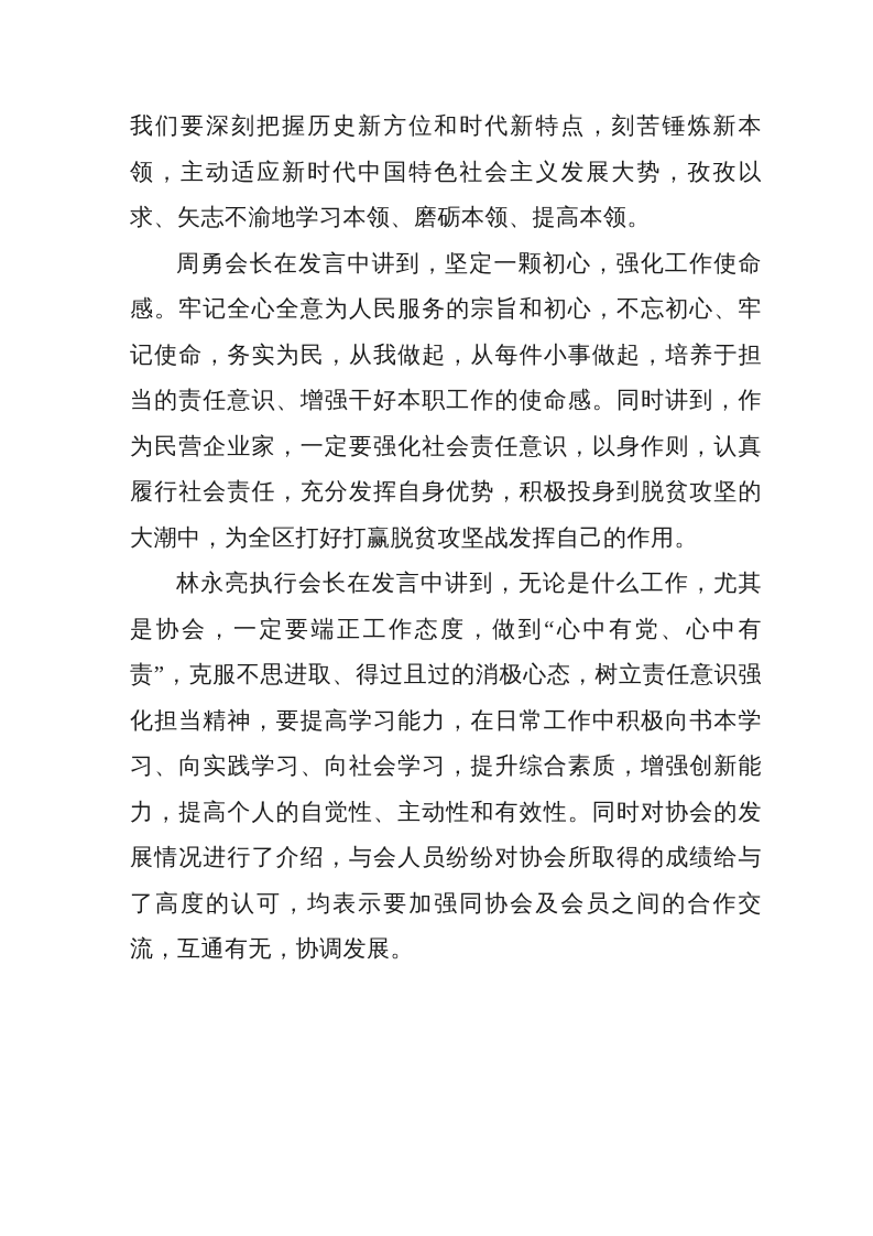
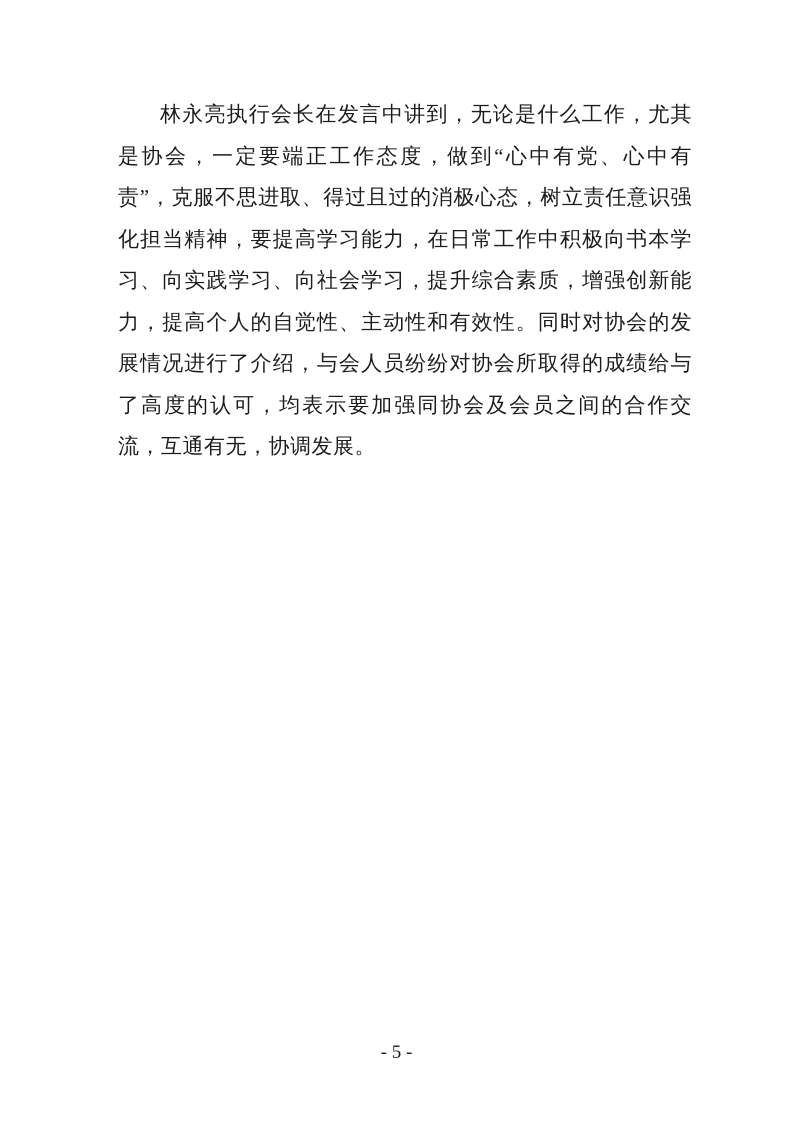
- 我们要深刻把握历史新方位和时代新特点，刻苦锤炼新本领，主动适应新时代中国特色社会主义发展大势，孜孜以求、矢志不渝地学习本领、磨砺本领、提高本领。
- 周勇会长在发言中讲到，坚定一颗初心，强化工作使命感。牢记全心全意为人民服务的宗旨和初心，不忘初心、牢记使命，务实为民，从我做起，从每件小事做起，培养于担当的责任意识、增强干好本职工作的使命感。同时讲到，作为民营企业家，一定要强化社会责任意识，以身作则，认真履行社会责任，充分发挥自身优势，积极投身到脱贫攻坚的大潮中，为全区打好打赢脱贫攻坚战发挥自己的作用。
  林永亮执行会长在发言中讲到，无论是什么工作，尤其是协会，一定要端正工作态度，做到“心中有党、心中有责”，克服不思进取、得过且过的消极心态，树立责任意识强化担当精神，要提高学习能力，在日常工作中积极向书本学习、向实践学习、向社会学习，提升综合素质，增强创新能力，提高个人的自觉性、主动性和有效性。同时对协会的发展情况进行了介绍，与会人员纷纷对协会所取得的成绩给与了高度的认可，均表示要加强同协会及会员之间的合作交流，互通有无，协调发展。
+ - 5 -
